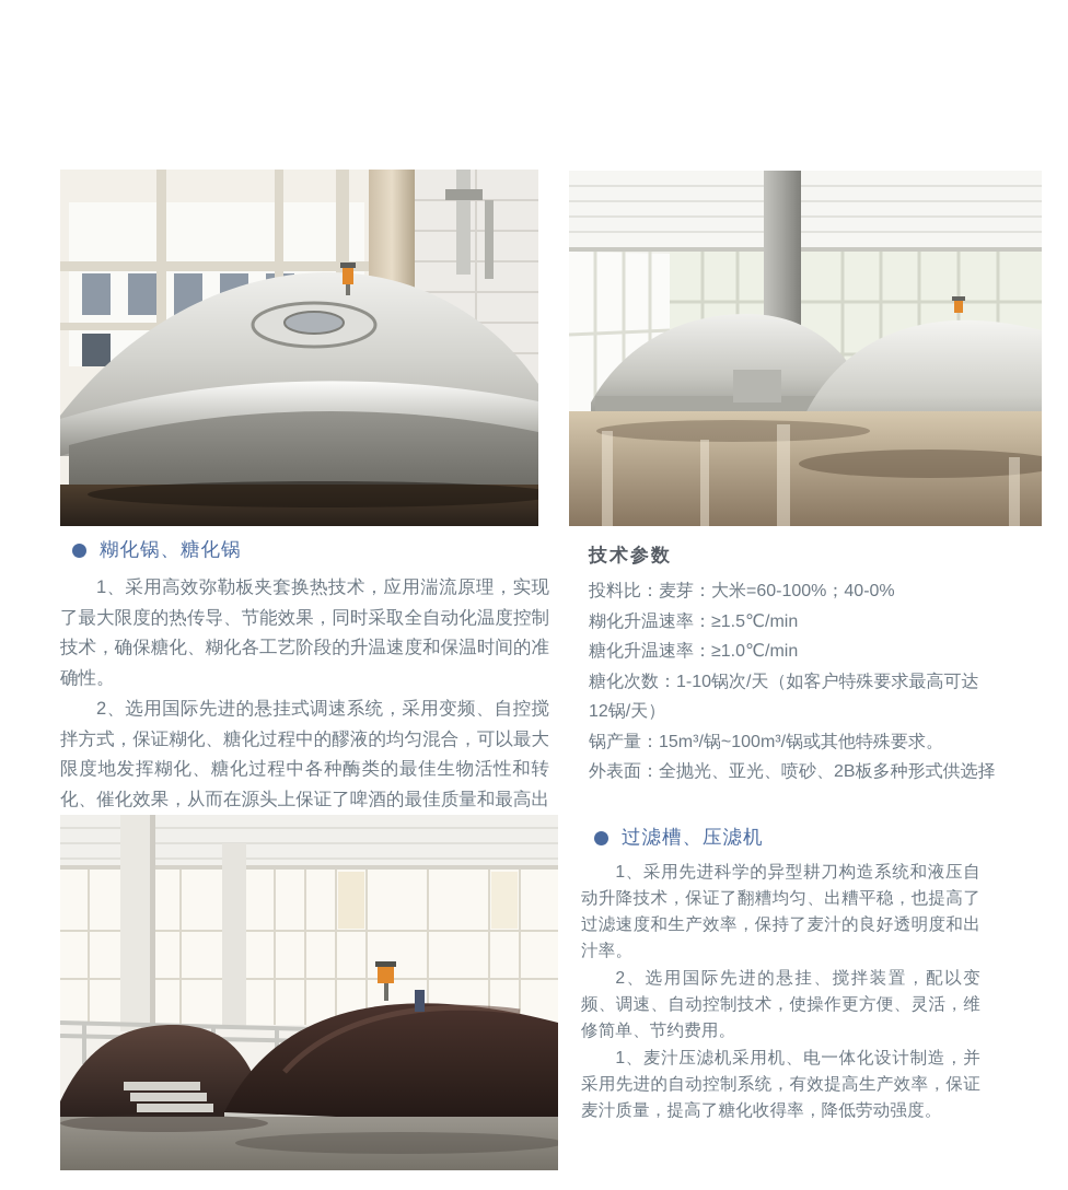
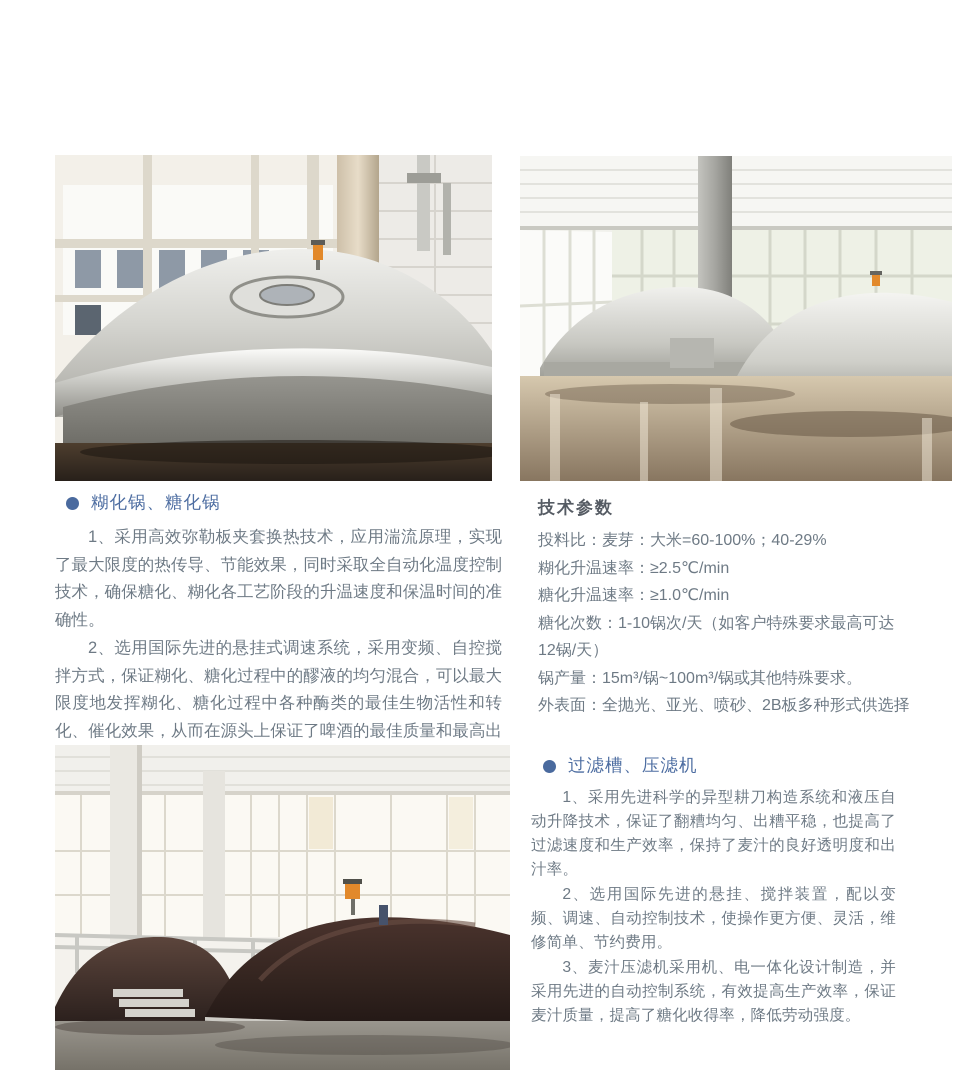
  糊化锅、糖化锅
  1、采用高效弥勒板夹套换热技术，应用湍流原理，实现了最大限度的热传导、节能效果，同时采取全自动化温度控制技术，确保糖化、糊化各工艺阶段的升温速度和保温时间的准确性。
  2、选用国际先进的悬挂式调速系统，采用变频、自控搅拌方式，保证糊化、糖化过程中的醪液的均匀混合，可以最大限度地发挥糊化、糖化过程中各种酶类的最佳生物活性和转化、催化效果，从而在源头上保证了啤酒的最佳质量和最高出
  技术参数
- 投料比：麦芽：大米=60-100%；40-0%
+ 投料比：麦芽：大米=60-100%；40-29%
- 糊化升温速率：≥1.5℃/min
+ 糊化升温速率：≥2.5℃/min
  糖化升温速率：≥1.0℃/min
  糖化次数：1-10锅次/天（如客户特殊要求最高可达12锅/天）
  锅产量：15m³/锅~100m³/锅或其他特殊要求。
  外表面：全抛光、亚光、喷砂、2B板多种形式供选择
  过滤槽、压滤机
  1、采用先进科学的异型耕刀构造系统和液压自动升降技术，保证了翻糟均匀、出糟平稳，也提高了过滤速度和生产效率，保持了麦汁的良好透明度和出汁率。
  2、选用国际先进的悬挂、搅拌装置，配以变频、调速、自动控制技术，使操作更方便、灵活，维修简单、节约费用。
- 1、麦汁压滤机采用机、电一体化设计制造，并采用先进的自动控制系统，有效提高生产效率，保证麦汁质量，提高了糖化收得率，降低劳动强度。
+ 3、麦汁压滤机采用机、电一体化设计制造，并采用先进的自动控制系统，有效提高生产效率，保证麦汁质量，提高了糖化收得率，降低劳动强度。
